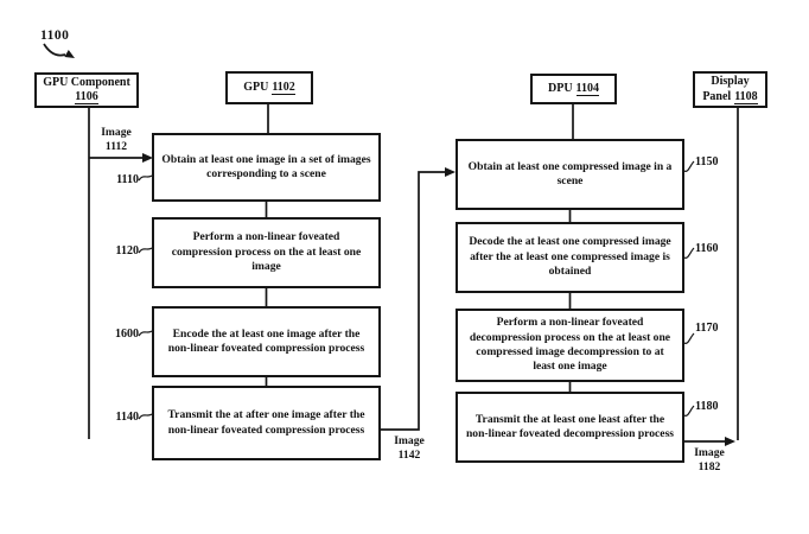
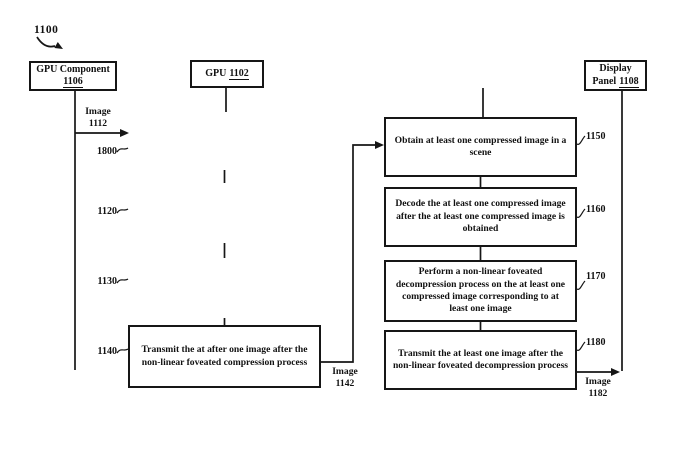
  1100
  GPU Component
  1106
  GPU 1102
- DPU 1104
  Display
  Panel 1108
- Obtain at least one image in a set of images corresponding to a scene
- Perform a non-linear foveated compression process on the at least one image
- Encode the at least one image after the non-linear foveated compression process
  Transmit the at after one image after the non-linear foveated compression process
  Obtain at least one compressed image in a scene
  Decode the at least one compressed image after the at least one compressed image is obtained
- Perform a non-linear foveated decompression process on the at least one compressed image decompression to at least one image
+ Perform a non-linear foveated decompression process on the at least one compressed image corresponding to at least one image
- Transmit the at least one least after the non-linear foveated decompression process
+ Transmit the at least one image after the non-linear foveated decompression process
- 1110
+ 1800
  1120
- 1600
+ 1130
  1140
  1150
  1160
  1170
  1180
  Image
  1112
  Image
  1142
  Image
  1182
